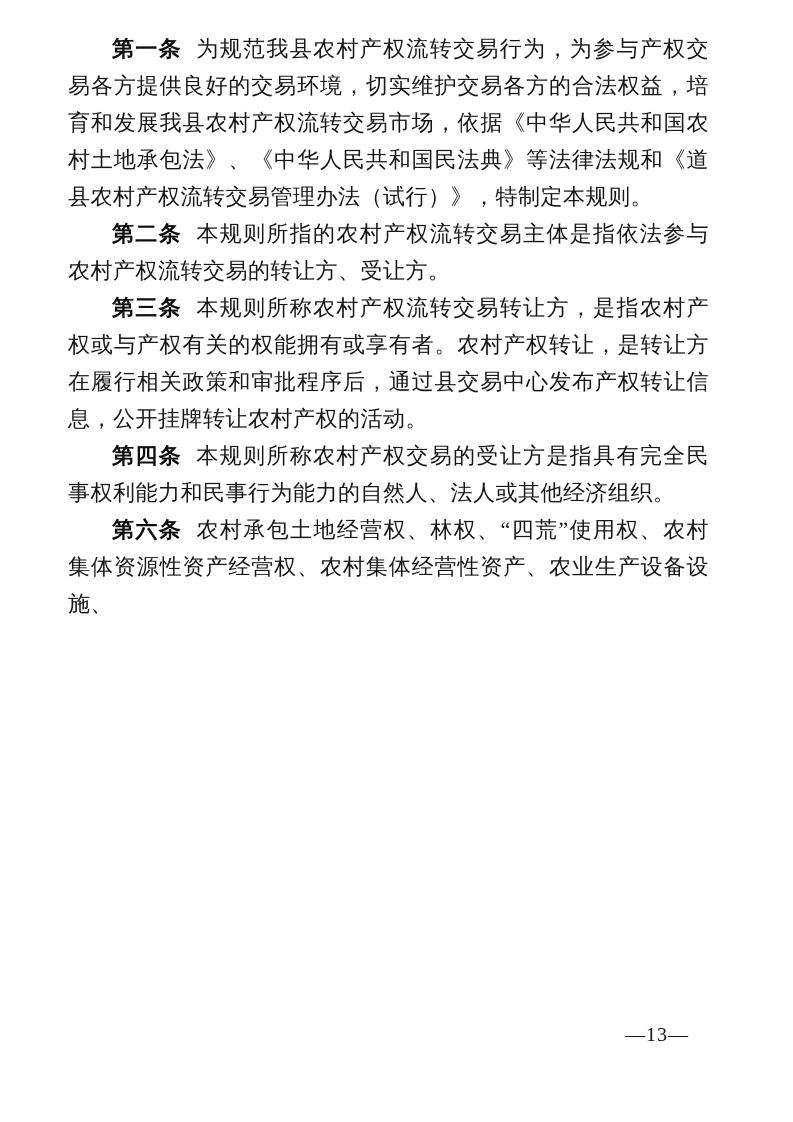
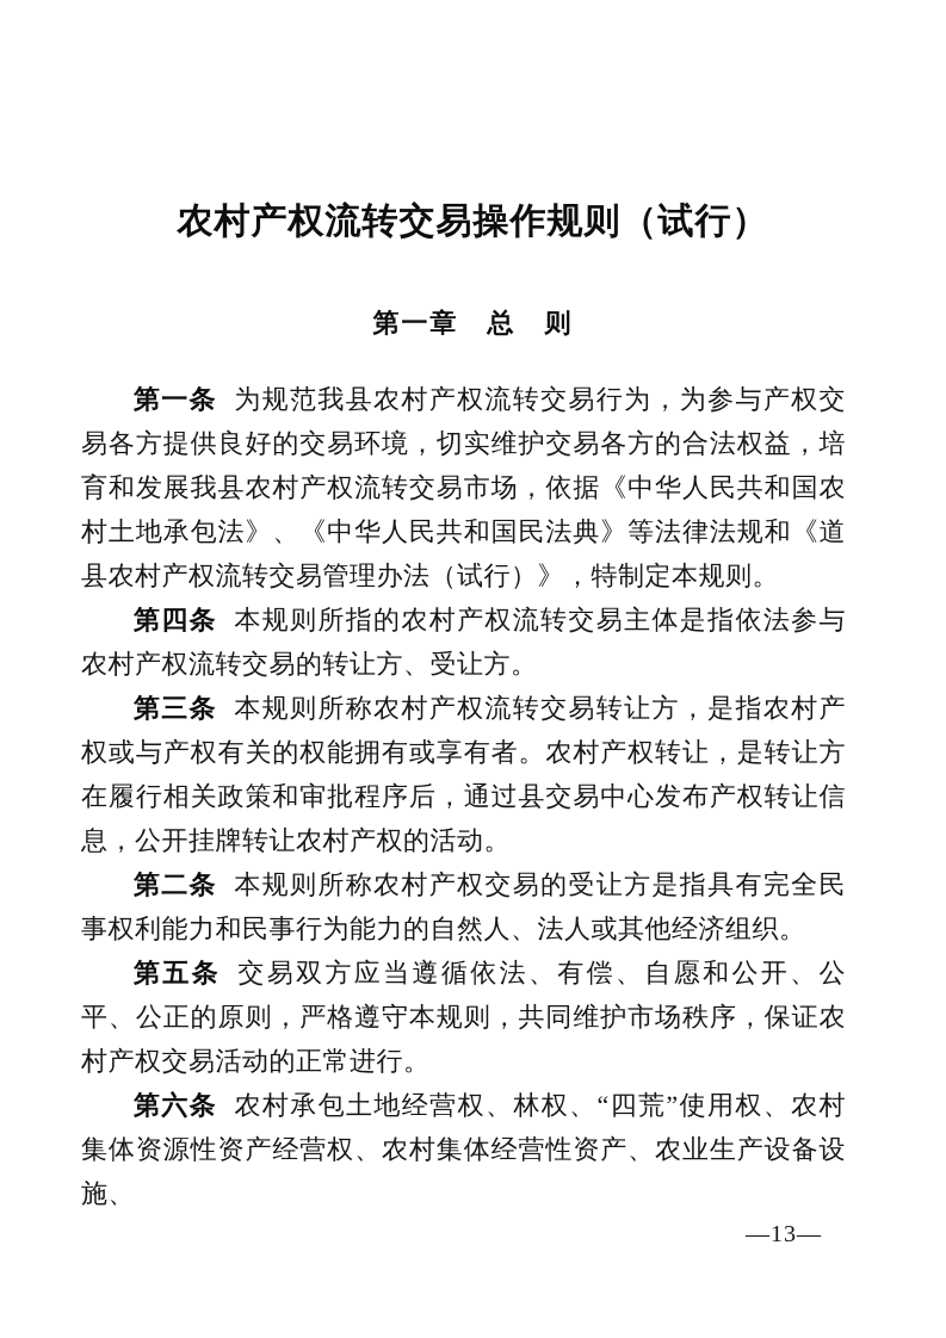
+ 农村产权流转交易操作规则（试行）
+ 第一章 总 则
  第一条 为规范我县农村产权流转交易行为，为参与产权交易各方提供良好的交易环境，切实维护交易各方的合法权益，培育和发展我县农村产权流转交易市场，依据《中华人民共和国农村土地承包法》、《中华人民共和国民法典》等法律法规和《道县农村产权流转交易管理办法（试行）》，特制定本规则。
- 第二条 本规则所指的农村产权流转交易主体是指依法参与农村产权流转交易的转让方、受让方。
+ 第四条 本规则所指的农村产权流转交易主体是指依法参与农村产权流转交易的转让方、受让方。
  第三条 本规则所称农村产权流转交易转让方，是指农村产权或与产权有关的权能拥有或享有者。农村产权转让，是转让方在履行相关政策和审批程序后，通过县交易中心发布产权转让信息，公开挂牌转让农村产权的活动。
- 第四条 本规则所称农村产权交易的受让方是指具有完全民事权利能力和民事行为能力的自然人、法人或其他经济组织。
+ 第二条 本规则所称农村产权交易的受让方是指具有完全民事权利能力和民事行为能力的自然人、法人或其他经济组织。
+ 第五条 交易双方应当遵循依法、有偿、自愿和公开、公平、公正的原则，严格遵守本规则，共同维护市场秩序，保证农村产权交易活动的正常进行。
  第六条 农村承包土地经营权、林权、“四荒”使用权、农村集体资源性资产经营权、农村集体经营性资产、农业生产设备设施、
  —13—
